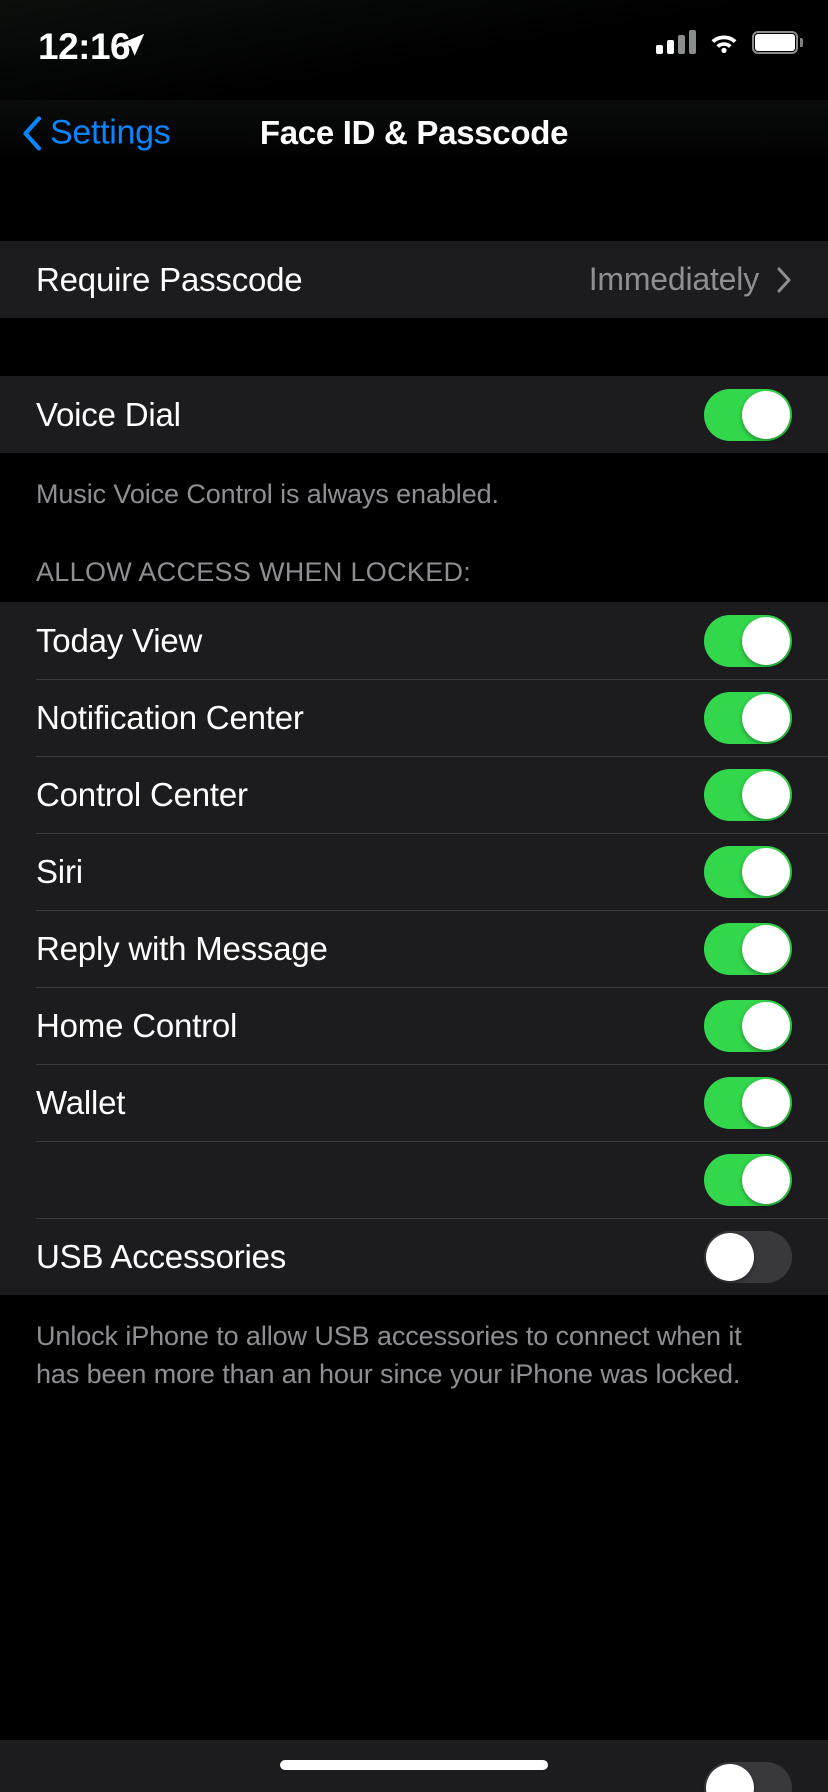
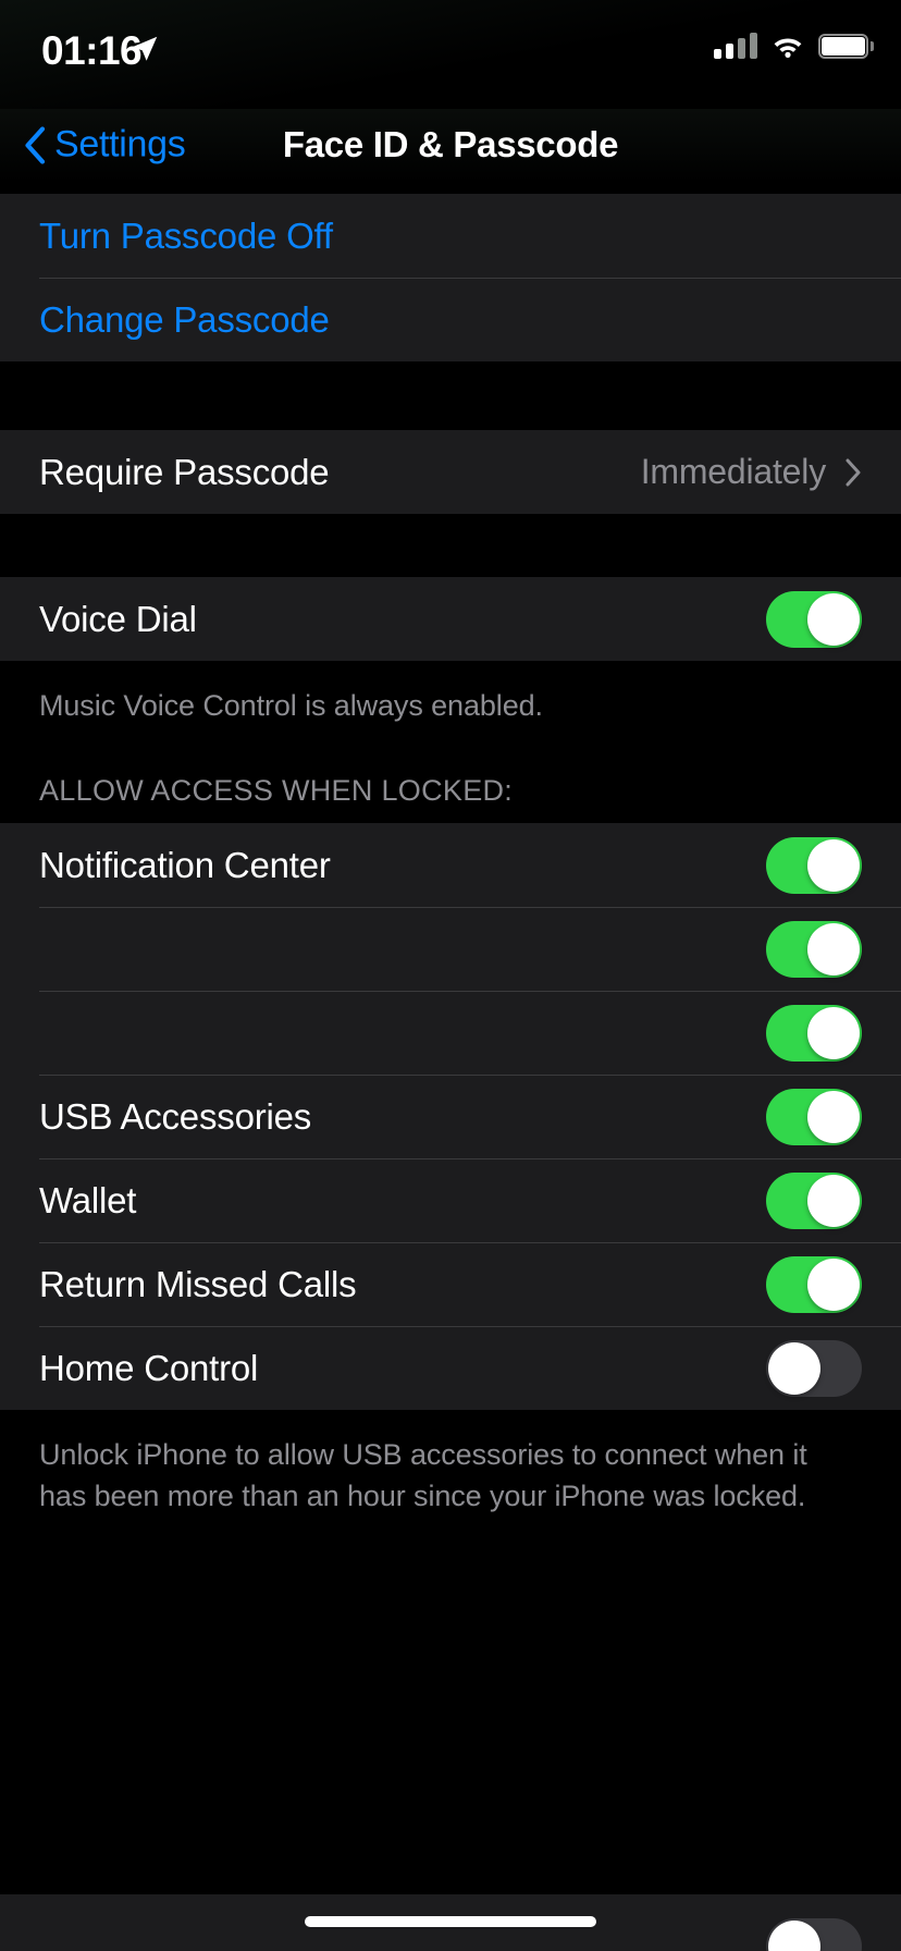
- 12:16
+ 01:16
  Settings
  Face ID & Passcode
+ Turn Passcode Off
+ Change Passcode
  Require Passcode
  Immediately
  Voice Dial
  Music Voice Control is always enabled.
  ALLOW ACCESS WHEN LOCKED:
- Today View
  Notification Center
- Control Center
- Siri
- Reply with Message
- Home Control
+ USB Accessories
  Wallet
+ Return Missed Calls
- USB Accessories
+ Home Control
  Unlock iPhone to allow USB accessories to connect when it has been more than an hour since your iPhone was locked.
